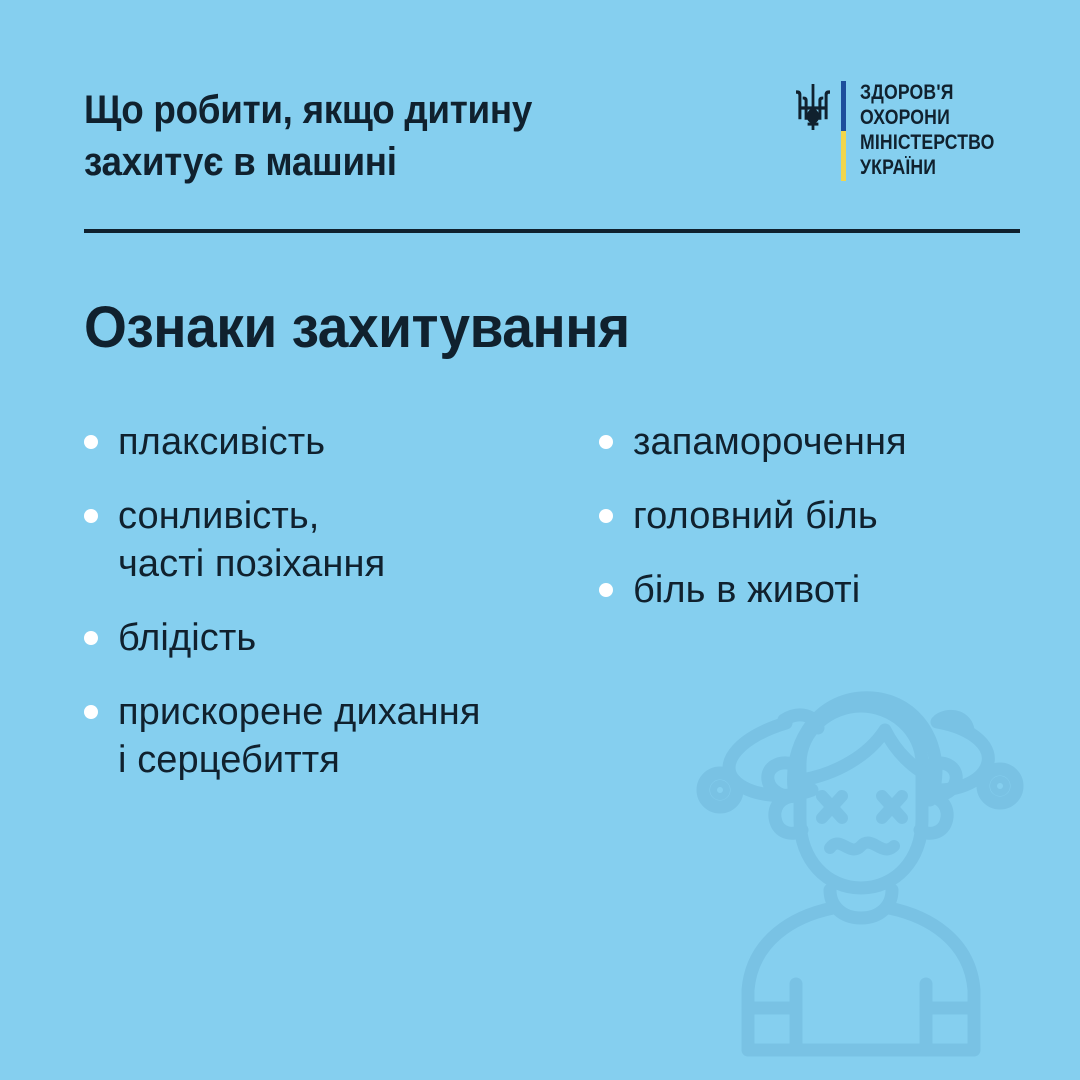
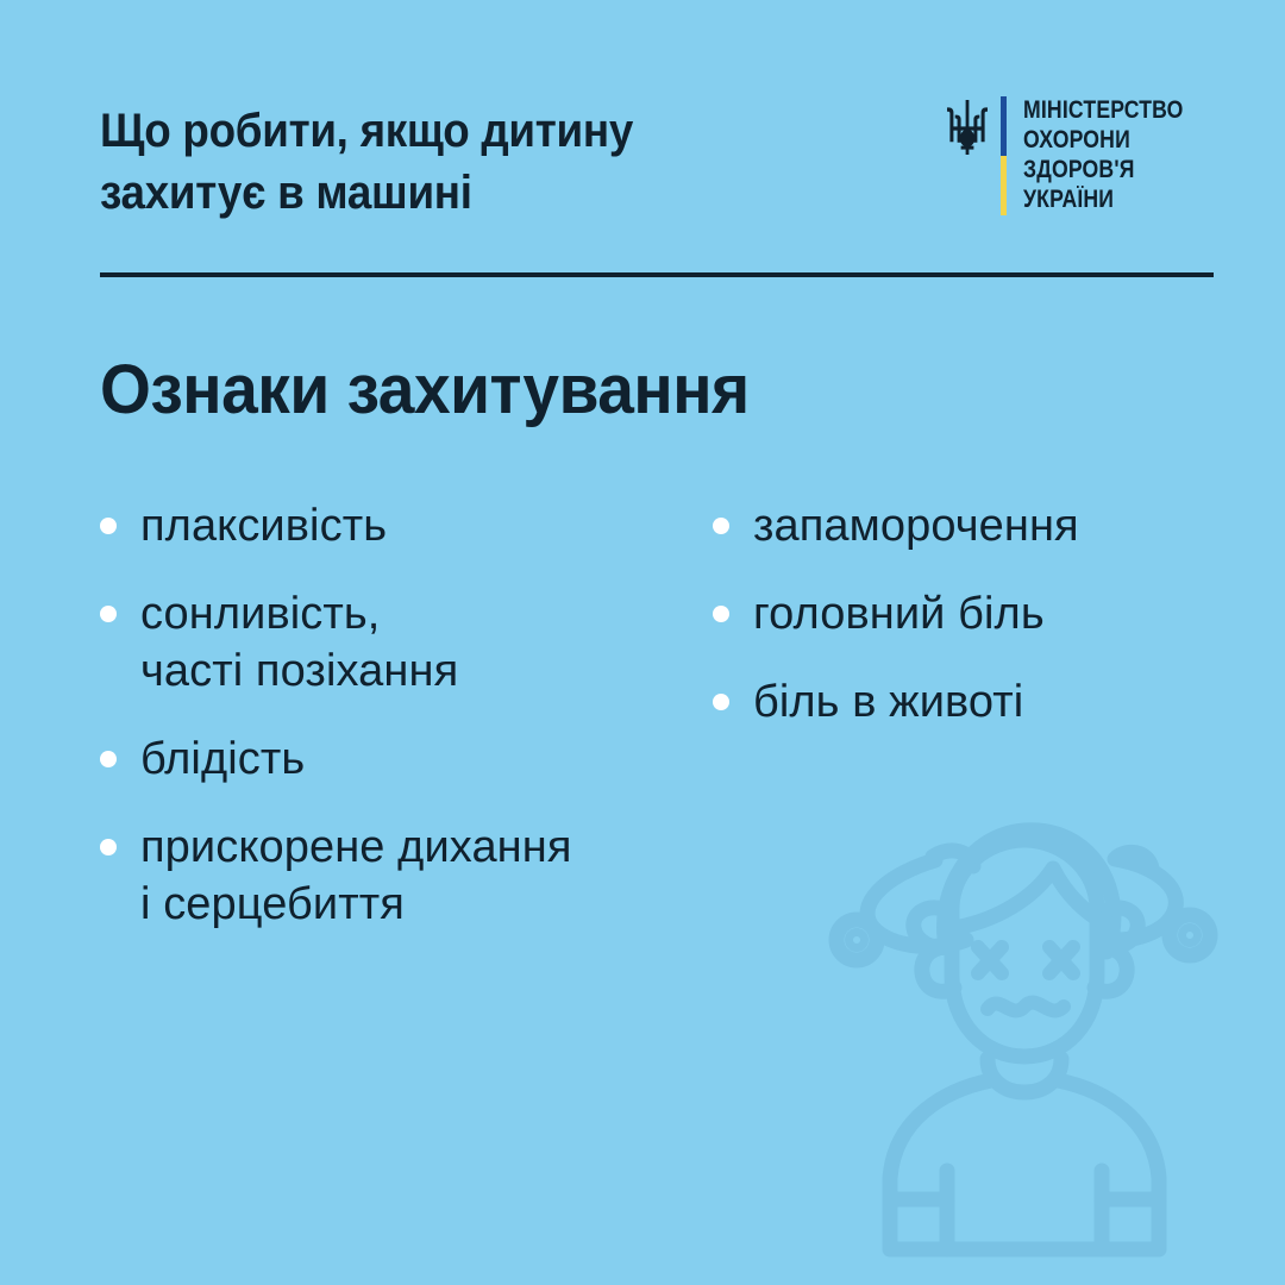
  Що робити, якщо дитину захитує в машині
- ЗДОРОВ'Я
+ МІНІСТЕРСТВО
  ОХОРОНИ
- МІНІСТЕРСТВО
+ ЗДОРОВ'Я
  УКРАЇНИ
  Ознаки захитування
  плаксивість
  сонливість,
  часті позіхання
  блідість
  прискорене дихання
  і серцебиття
  запаморочення
  головний біль
  біль в животі
